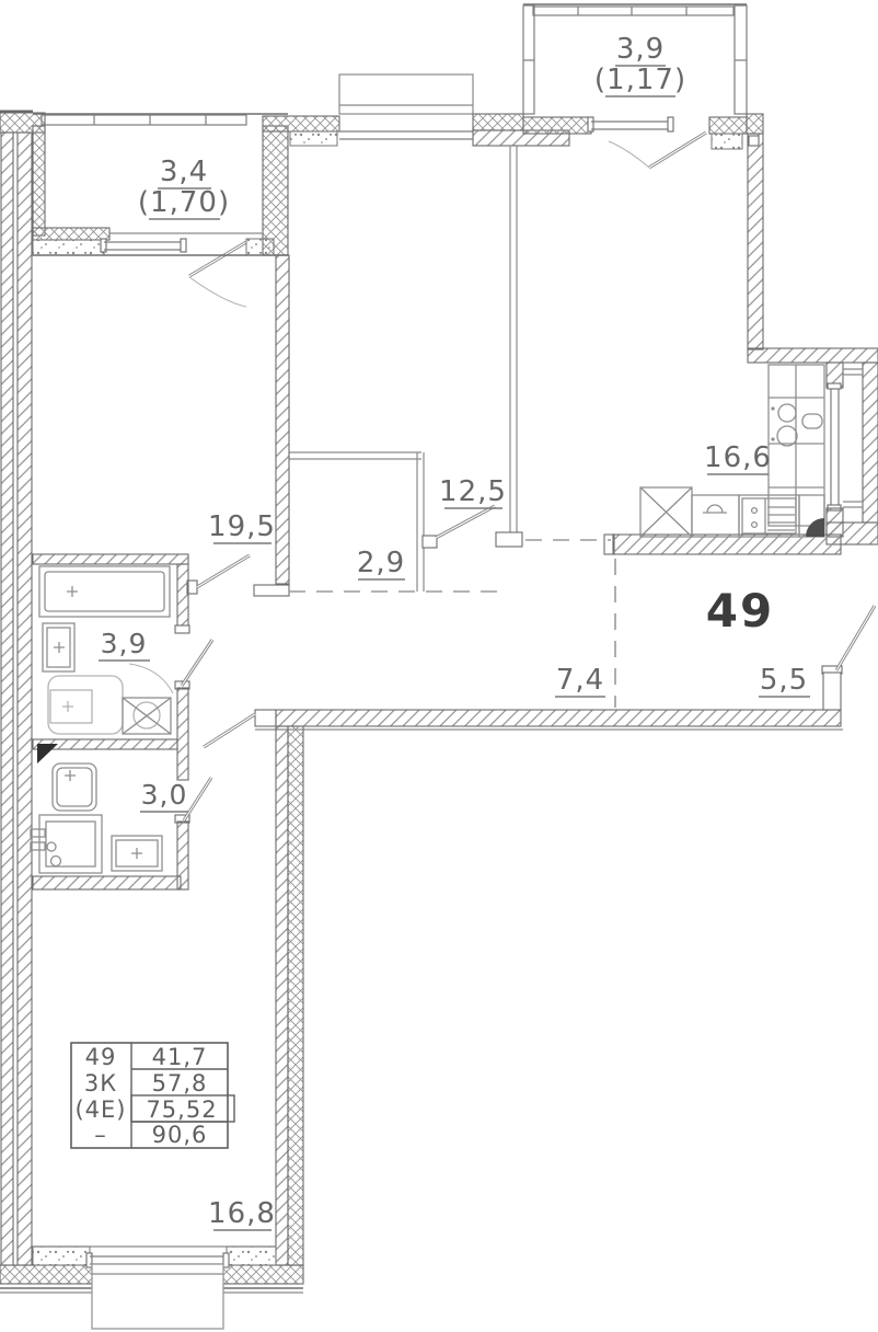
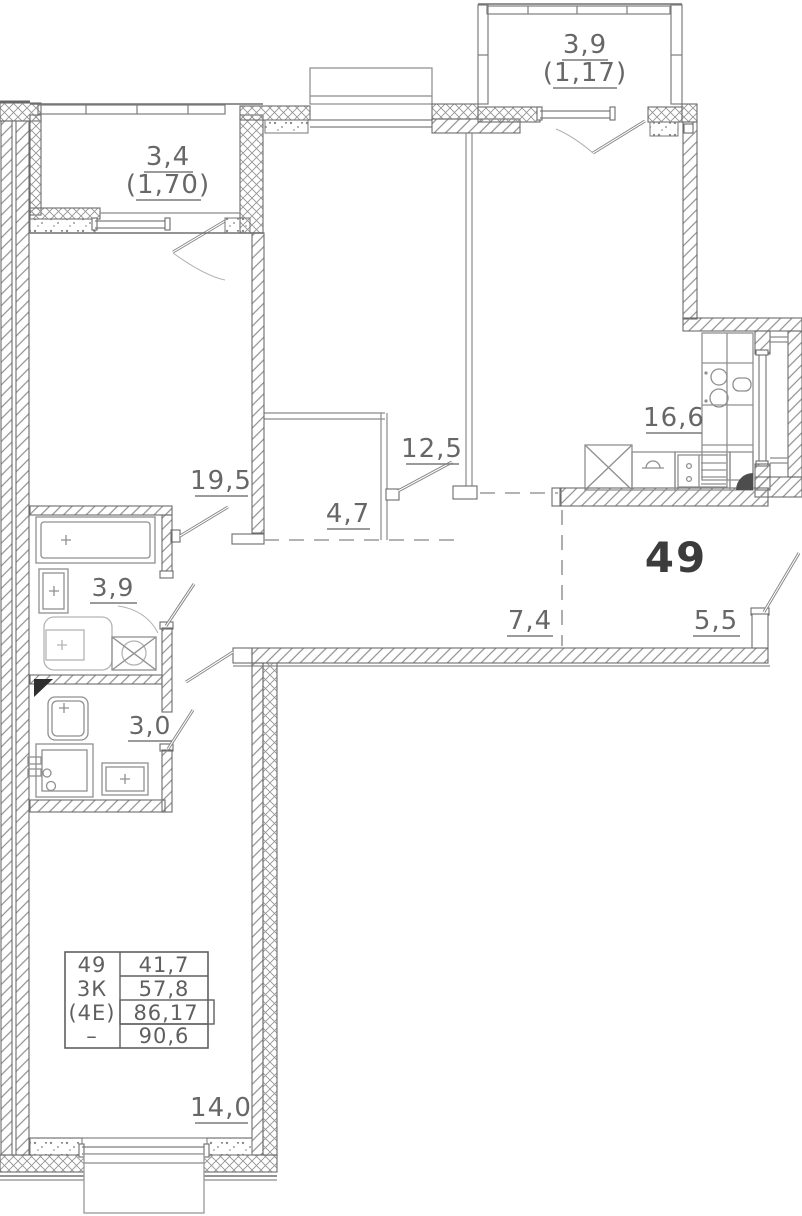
  3,4
  (1,70)
  3,9
  (1,17)
  19,5
  12,5
- 2,9
+ 4,7
  16,6
  7,4
  5,5
  3,9
  3,0
- 16,8
+ 14,0
  49
  49
  3К
  (4Е)
  –
  41,7
  57,8
- 75,52
+ 86,17
  90,6
